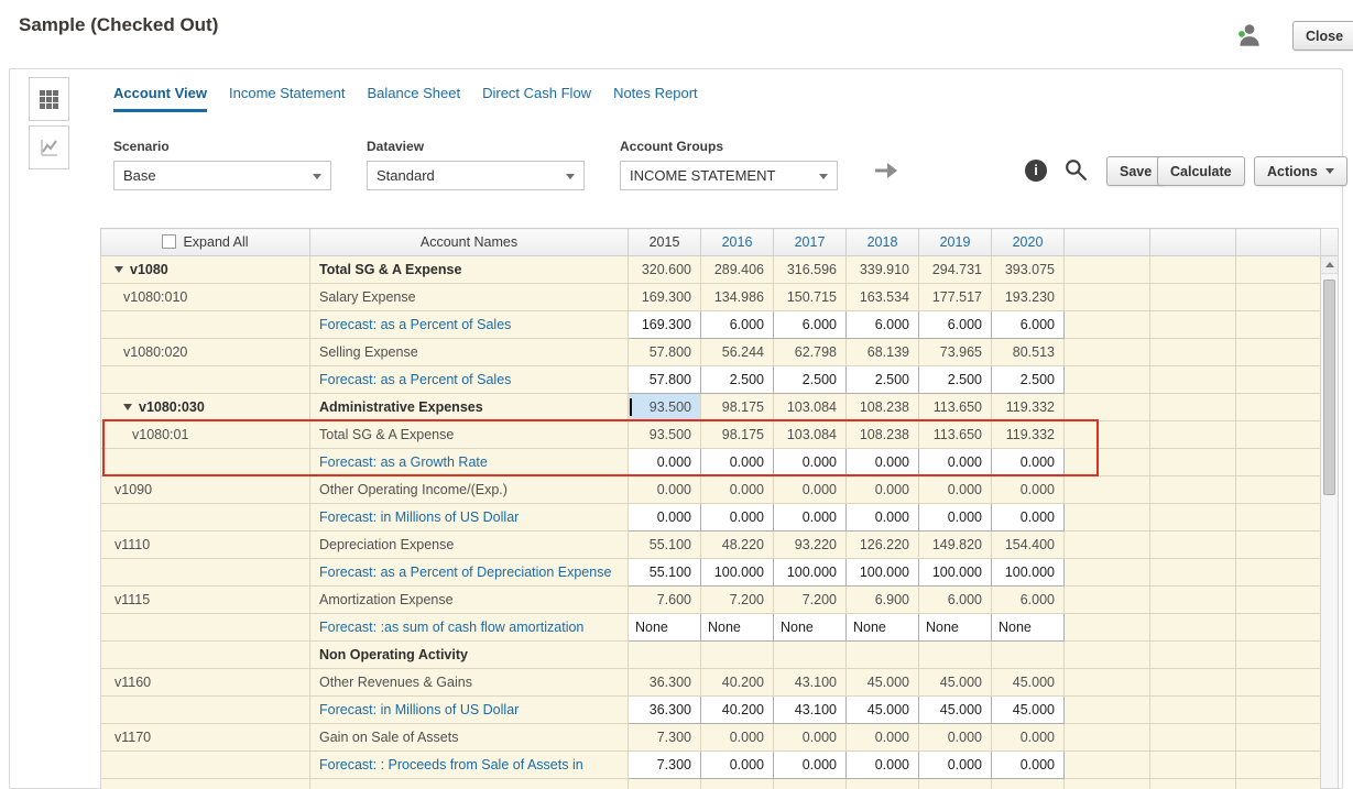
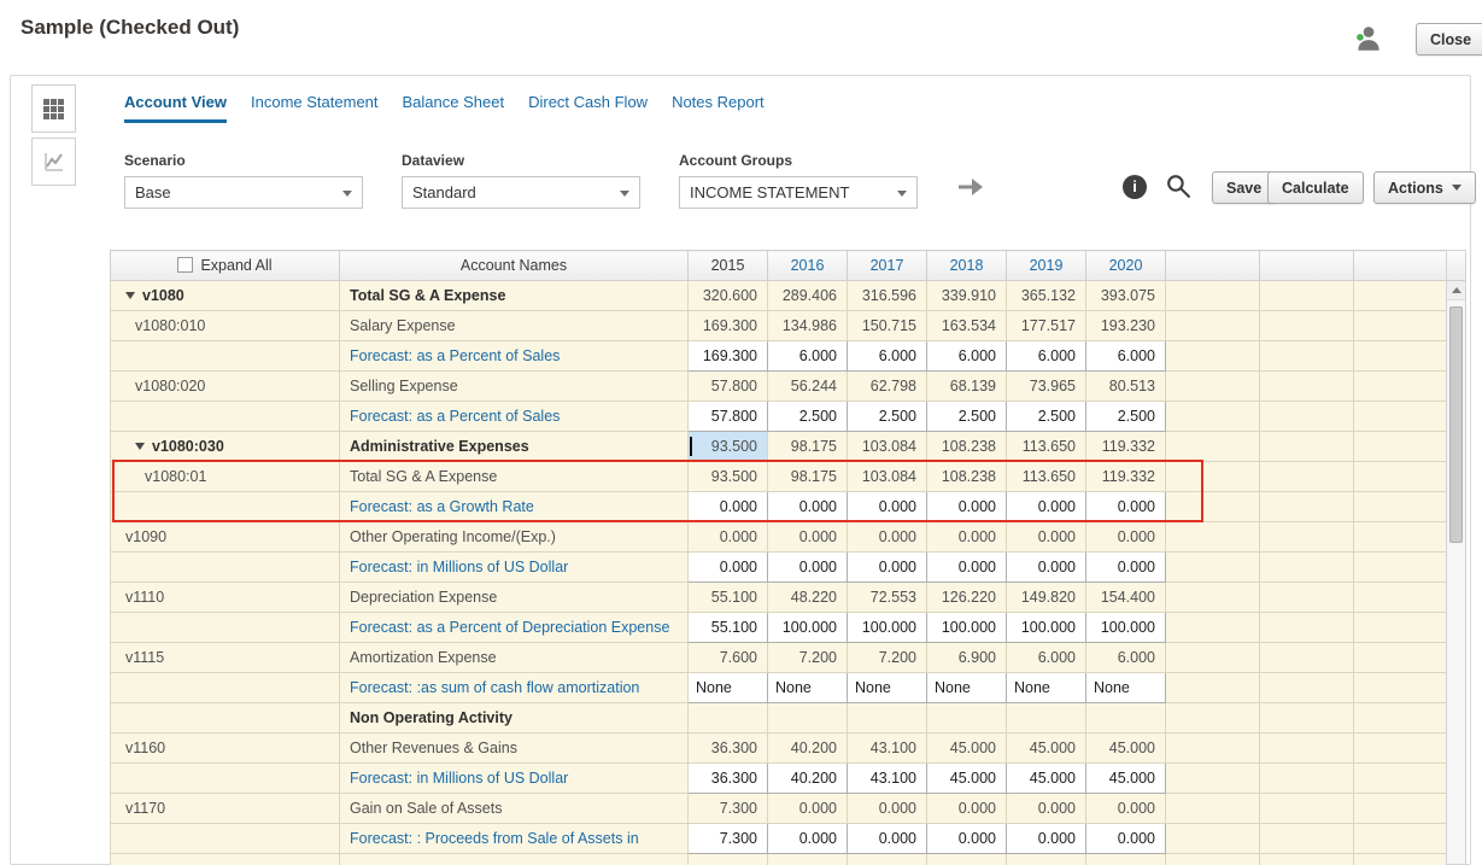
  Sample (Checked Out)
  Close
  Account View
  Income Statement
  Balance Sheet
  Direct Cash Flow
  Notes Report
  Scenario
  Base
  Dataview
  Standard
  Account Groups
  INCOME STATEMENT
  i
  Save
  Calculate
  Actions
  Expand All	Account Names	2015	2016	2017	2018	2019	2020
- v1080	Total SG & A Expense	320.600	289.406	316.596	339.910	294.731	393.075
+ v1080	Total SG & A Expense	320.600	289.406	316.596	339.910	365.132	393.075
  v1080:010	Salary Expense	169.300	134.986	150.715	163.534	177.517	193.230
  	Forecast: as a Percent of Sales	169.300	6.000	6.000	6.000	6.000	6.000
  v1080:020	Selling Expense	57.800	56.244	62.798	68.139	73.965	80.513
  	Forecast: as a Percent of Sales	57.800	2.500	2.500	2.500	2.500	2.500
  v1080:030	Administrative Expenses	93.500	98.175	103.084	108.238	113.650	119.332
  v1080:01	Total SG & A Expense	93.500	98.175	103.084	108.238	113.650	119.332
  	Forecast: as a Growth Rate	0.000	0.000	0.000	0.000	0.000	0.000
  v1090	Other Operating Income/(Exp.)	0.000	0.000	0.000	0.000	0.000	0.000
  	Forecast: in Millions of US Dollar	0.000	0.000	0.000	0.000	0.000	0.000
- v1110	Depreciation Expense	55.100	48.220	93.220	126.220	149.820	154.400
+ v1110	Depreciation Expense	55.100	48.220	72.553	126.220	149.820	154.400
  	Forecast: as a Percent of Depreciation Expense	55.100	100.000	100.000	100.000	100.000	100.000
  v1115	Amortization Expense	7.600	7.200	7.200	6.900	6.000	6.000
  	Forecast: :as sum of cash flow amortization	None	None	None	None	None	None
  	Non Operating Activity
  v1160	Other Revenues & Gains	36.300	40.200	43.100	45.000	45.000	45.000
  	Forecast: in Millions of US Dollar	36.300	40.200	43.100	45.000	45.000	45.000
  v1170	Gain on Sale of Assets	7.300	0.000	0.000	0.000	0.000	0.000
  	Forecast: : Proceeds from Sale of Assets in	7.300	0.000	0.000	0.000	0.000	0.000
